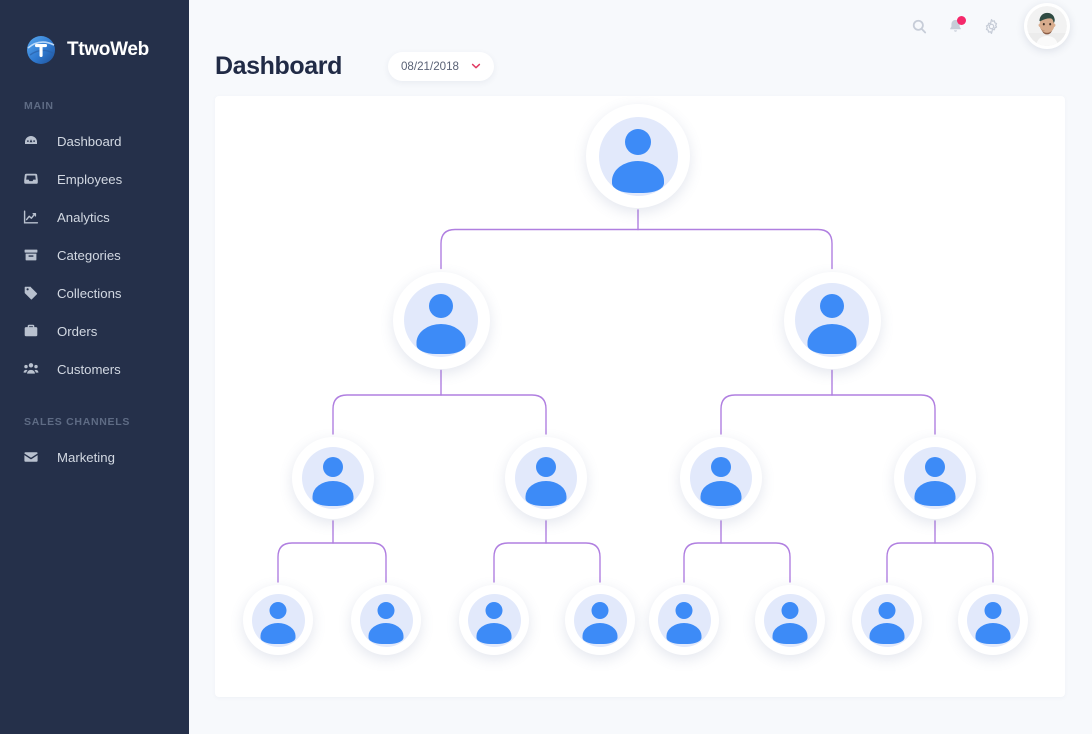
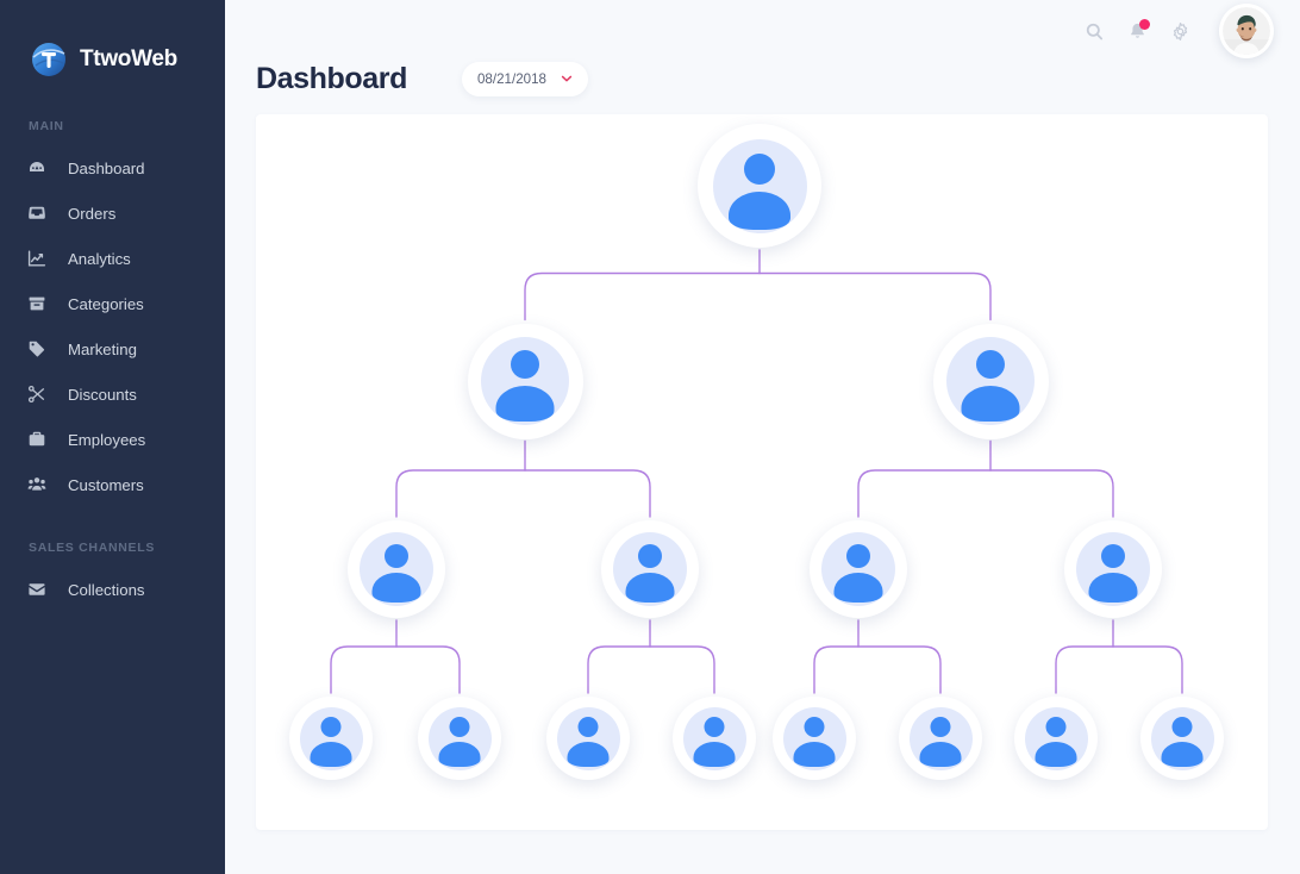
  TtwoWeb
  MAIN
  Dashboard
- Employees
+ Orders
  Analytics
  Categories
- Collections
+ Marketing
+ Discounts
- Orders
+ Employees
  Customers
  SALES CHANNELS
- Marketing
+ Collections
  Dashboard
  08/21/2018
